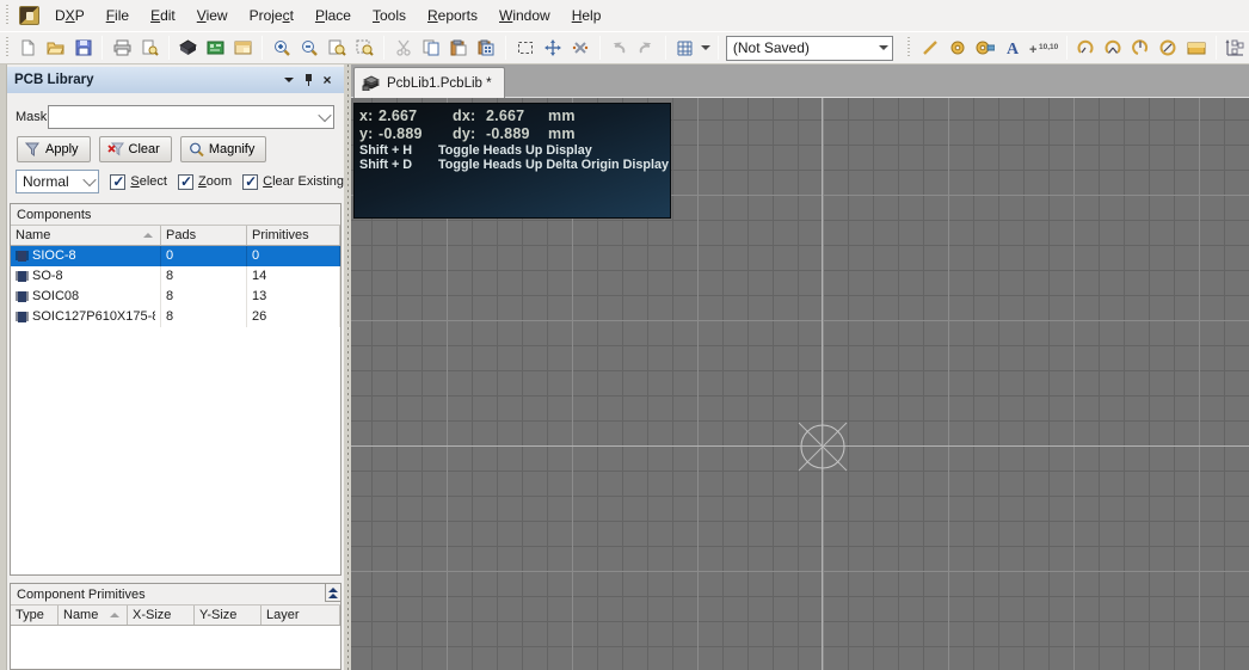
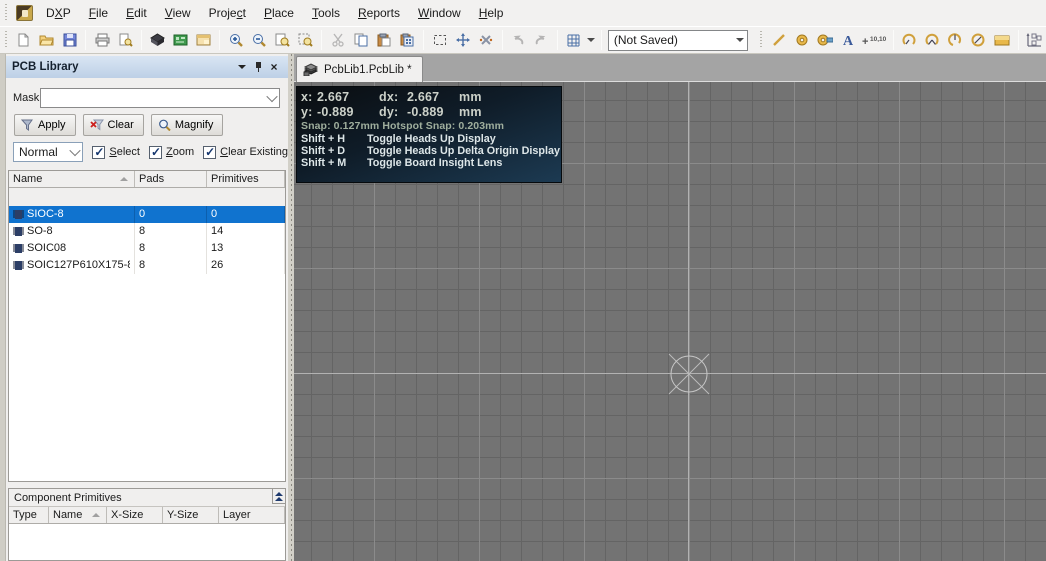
  DXP
  File
  Edit
  View
  Project
  Place
  Tools
  Reports
  Window
  Help
  (Not Saved)
  A
  +
  PCB Library
  ×
  Mask
  Apply
  Clear
  Magnify
  Normal
  Select
  Zoom
  Clear Existing
- Components
  Name
  Pads
  Primitives
  SIOC-8
  0
  0
  SO-8
  8
  14
  SOIC08
  8
  13
  SOIC127P610X175-
  8
  26
  Component Primitives
  Type
  Name
  X-Size
  Y-Size
  Layer
  PcbLib1.PcbLib *
  x:
  2.667
  dx:
  2.667
  mm
  y:
  -0.889
  dy:
  -0.889
  mm
+ Snap: 0.127mm Hotspot Snap: 0.203mm
  Shift + H
  Toggle Heads Up Display
  Shift + D
  Toggle Heads Up Delta Origin Display
+ Shift + M
+ Toggle Board Insight Lens
